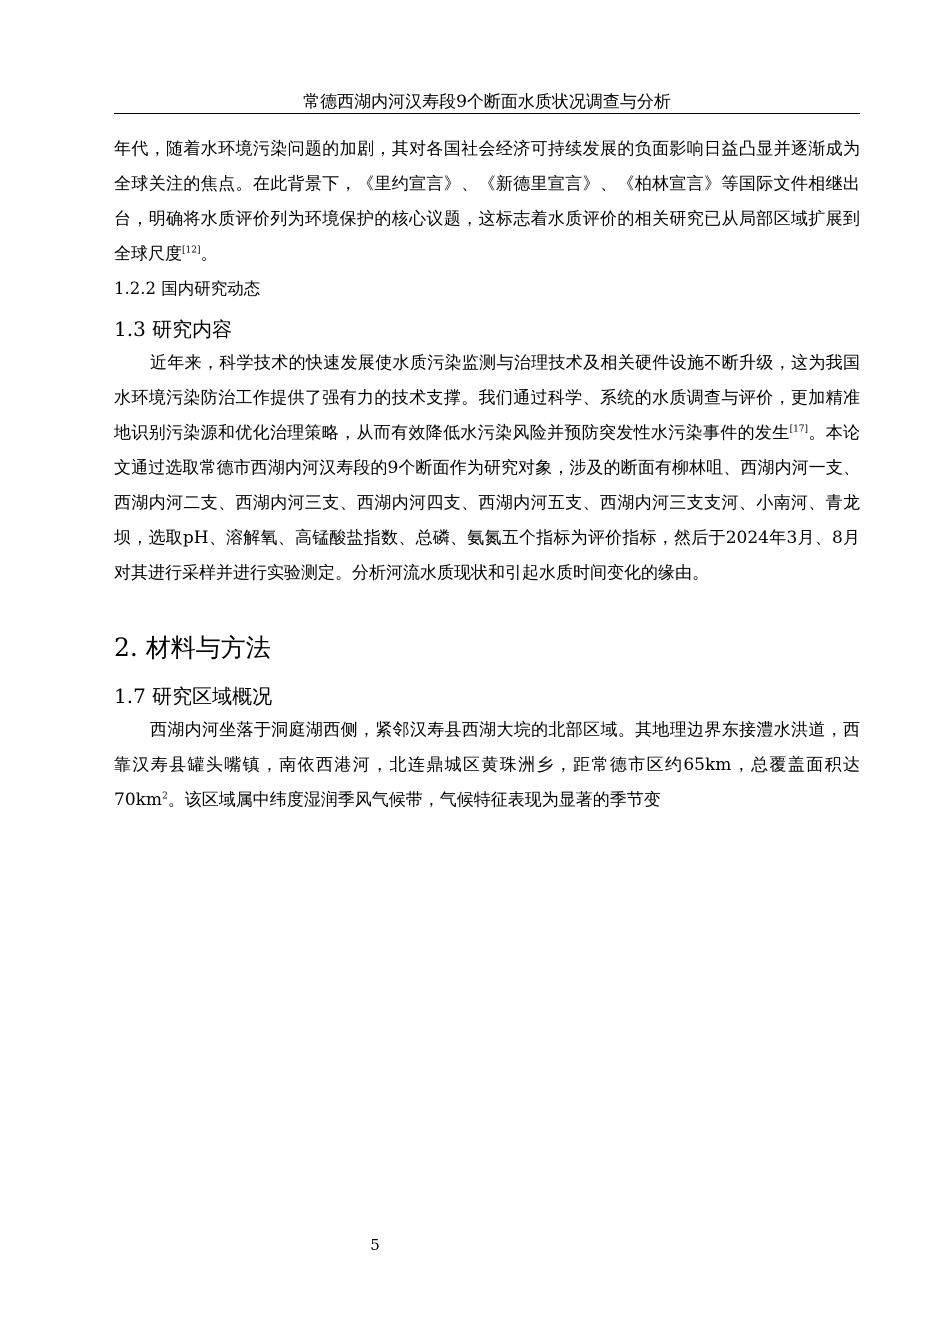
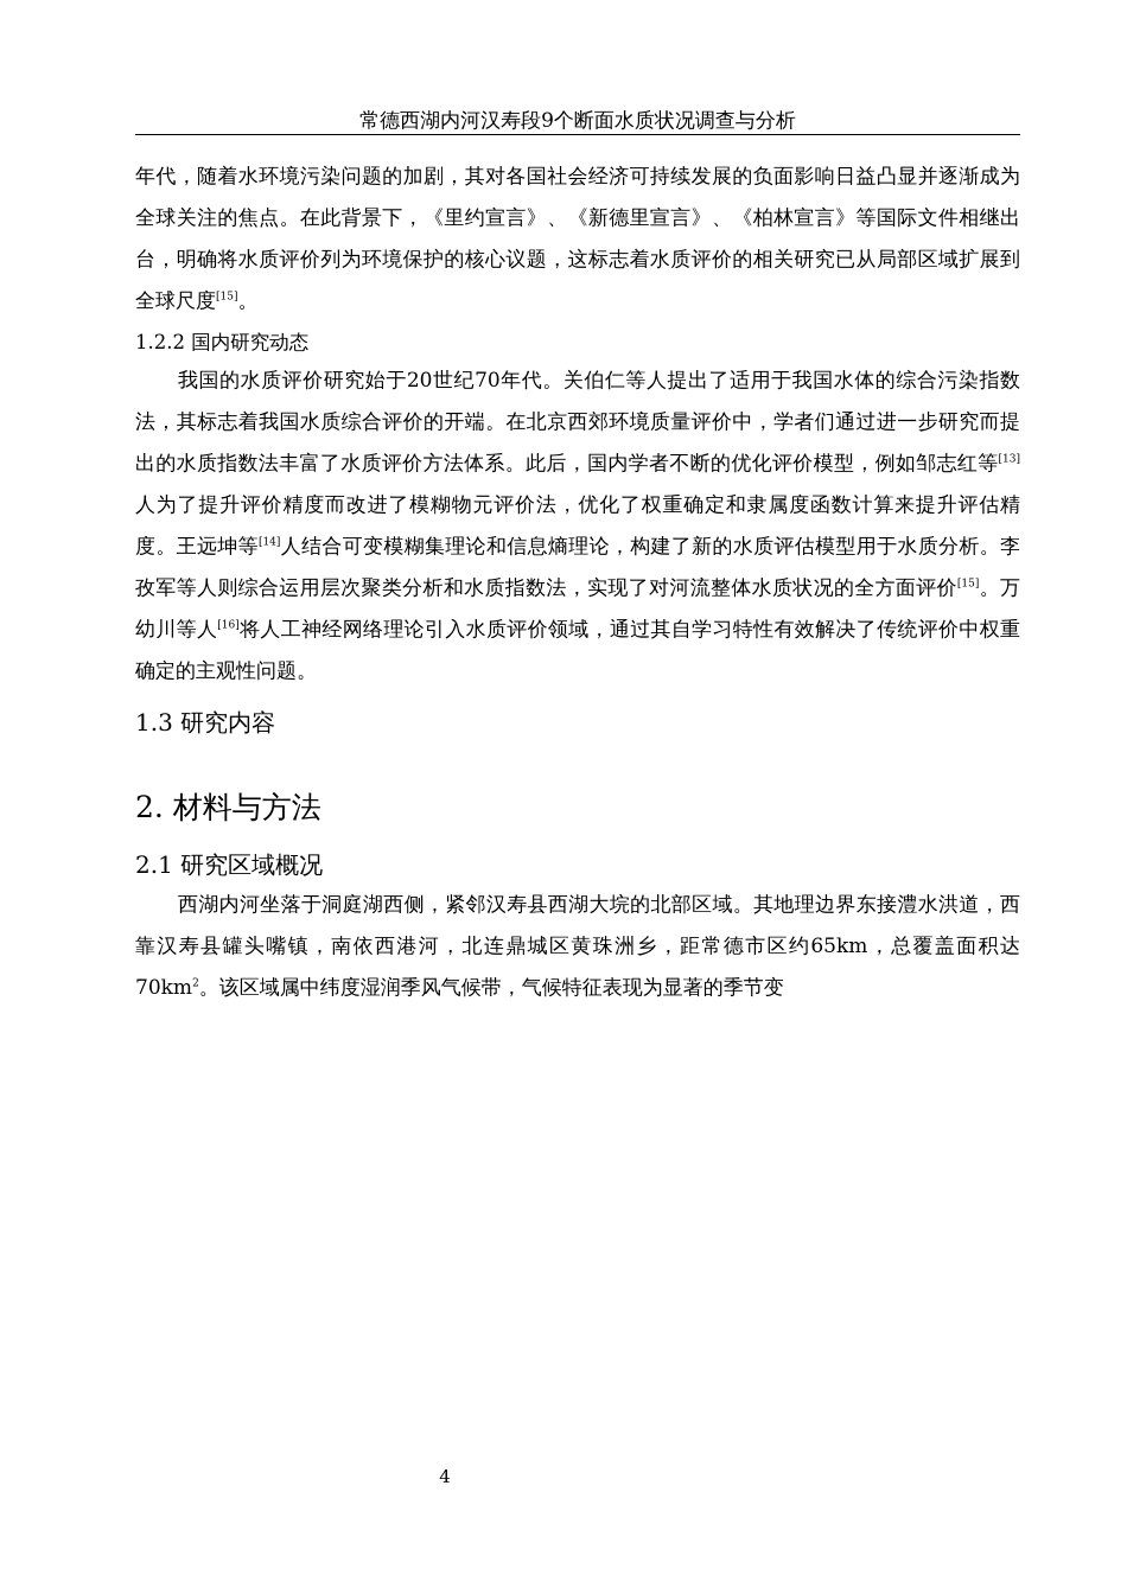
  常德西湖内河汉寿段9个断面水质状况调查与分析
- 年代，随着水环境污染问题的加剧，其对各国社会经济可持续发展的负面影响日益凸显并逐渐成为全球关注的焦点。在此背景下，《里约宣言》、《新德里宣言》、《柏林宣言》等国际文件相继出台，明确将水质评价列为环境保护的核心议题，这标志着水质评价的相关研究已从局部区域扩展到全球尺度[12]。
+ 年代，随着水环境污染问题的加剧，其对各国社会经济可持续发展的负面影响日益凸显并逐渐成为全球关注的焦点。在此背景下，《里约宣言》、《新德里宣言》、《柏林宣言》等国际文件相继出台，明确将水质评价列为环境保护的核心议题，这标志着水质评价的相关研究已从局部区域扩展到全球尺度[15]。
  1.2.2 国内研究动态
+ 我国的水质评价研究始于20世纪70年代。关伯仁等人提出了适用于我国水体的综合污染指数法，其标志着我国水质综合评价的开端。在北京西郊环境质量评价中，学者们通过进一步研究而提出的水质指数法丰富了水质评价方法体系。此后，国内学者不断的优化评价模型，例如邹志红等[13]人为了提升评价精度而改进了模糊物元评价法，优化了权重确定和隶属度函数计算来提升评估精度。王远坤等[14]人结合可变模糊集理论和信息熵理论，构建了新的水质评估模型用于水质分析。李孜军等人则综合运用层次聚类分析和水质指数法，实现了对河流整体水质状况的全方面评价[15]。万幼川等人[16]将人工神经网络理论引入水质评价领域，通过其自学习特性有效解决了传统评价中权重确定的主观性问题。
  1.3 研究内容
- 近年来，科学技术的快速发展使水质污染监测与治理技术及相关硬件设施不断升级，这为我国水环境污染防治工作提供了强有力的技术支撑。我们通过科学、系统的水质调查与评价，更加精准地识别污染源和优化治理策略，从而有效降低水污染风险并预防突发性水污染事件的发生[17]。本论文通过选取常德市西湖内河汉寿段的9个断面作为研究对象，涉及的断面有柳林咀、西湖内河一支、西湖内河二支、西湖内河三支、西湖内河四支、西湖内河五支、西湖内河三支支河、小南河、青龙坝，选取pH、溶解氧、高锰酸盐指数、总磷、氨氮五个指标为评价指标，然后于2024年3月、8月对其进行采样并进行实验测定。分析河流水质现状和引起水质时间变化的缘由。
  2. 材料与方法
- 1.7 研究区域概况
+ 2.1 研究区域概况
  西湖内河坐落于洞庭湖西侧，紧邻汉寿县西湖大垸的北部区域。其地理边界东接澧水洪道，西靠汉寿县罐头嘴镇，南依西港河，北连鼎城区黄珠洲乡，距常德市区约65km，总覆盖面积达70km2。该区域属中纬度湿润季风气候带，气候特征表现为显著的季节变
- 5
+ 4
